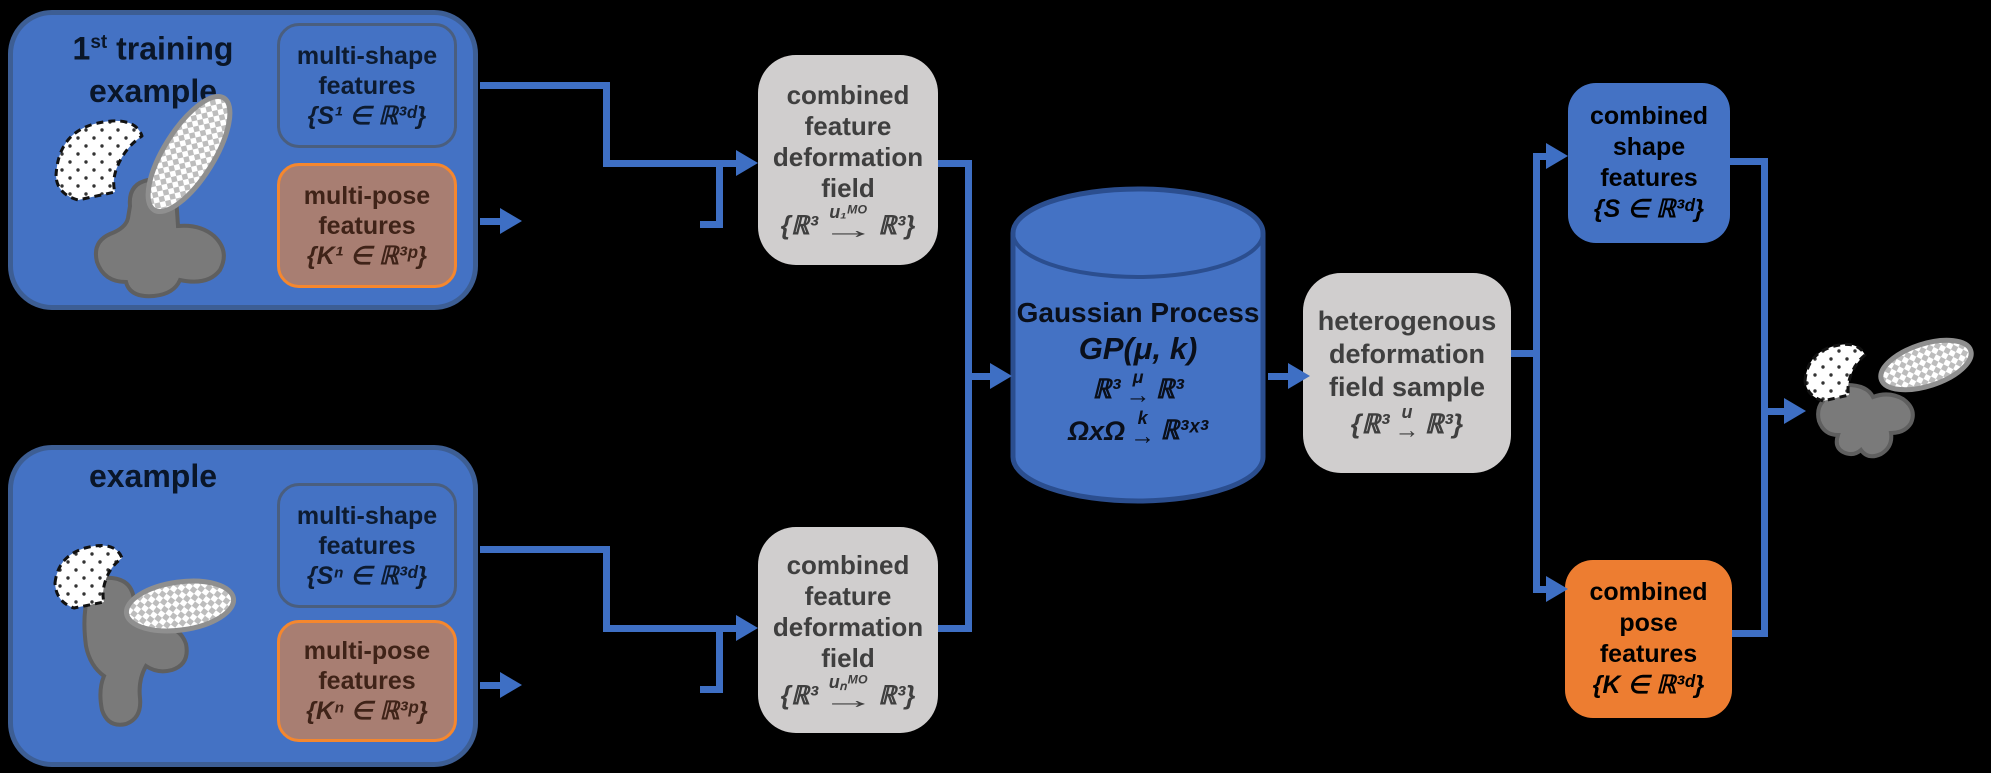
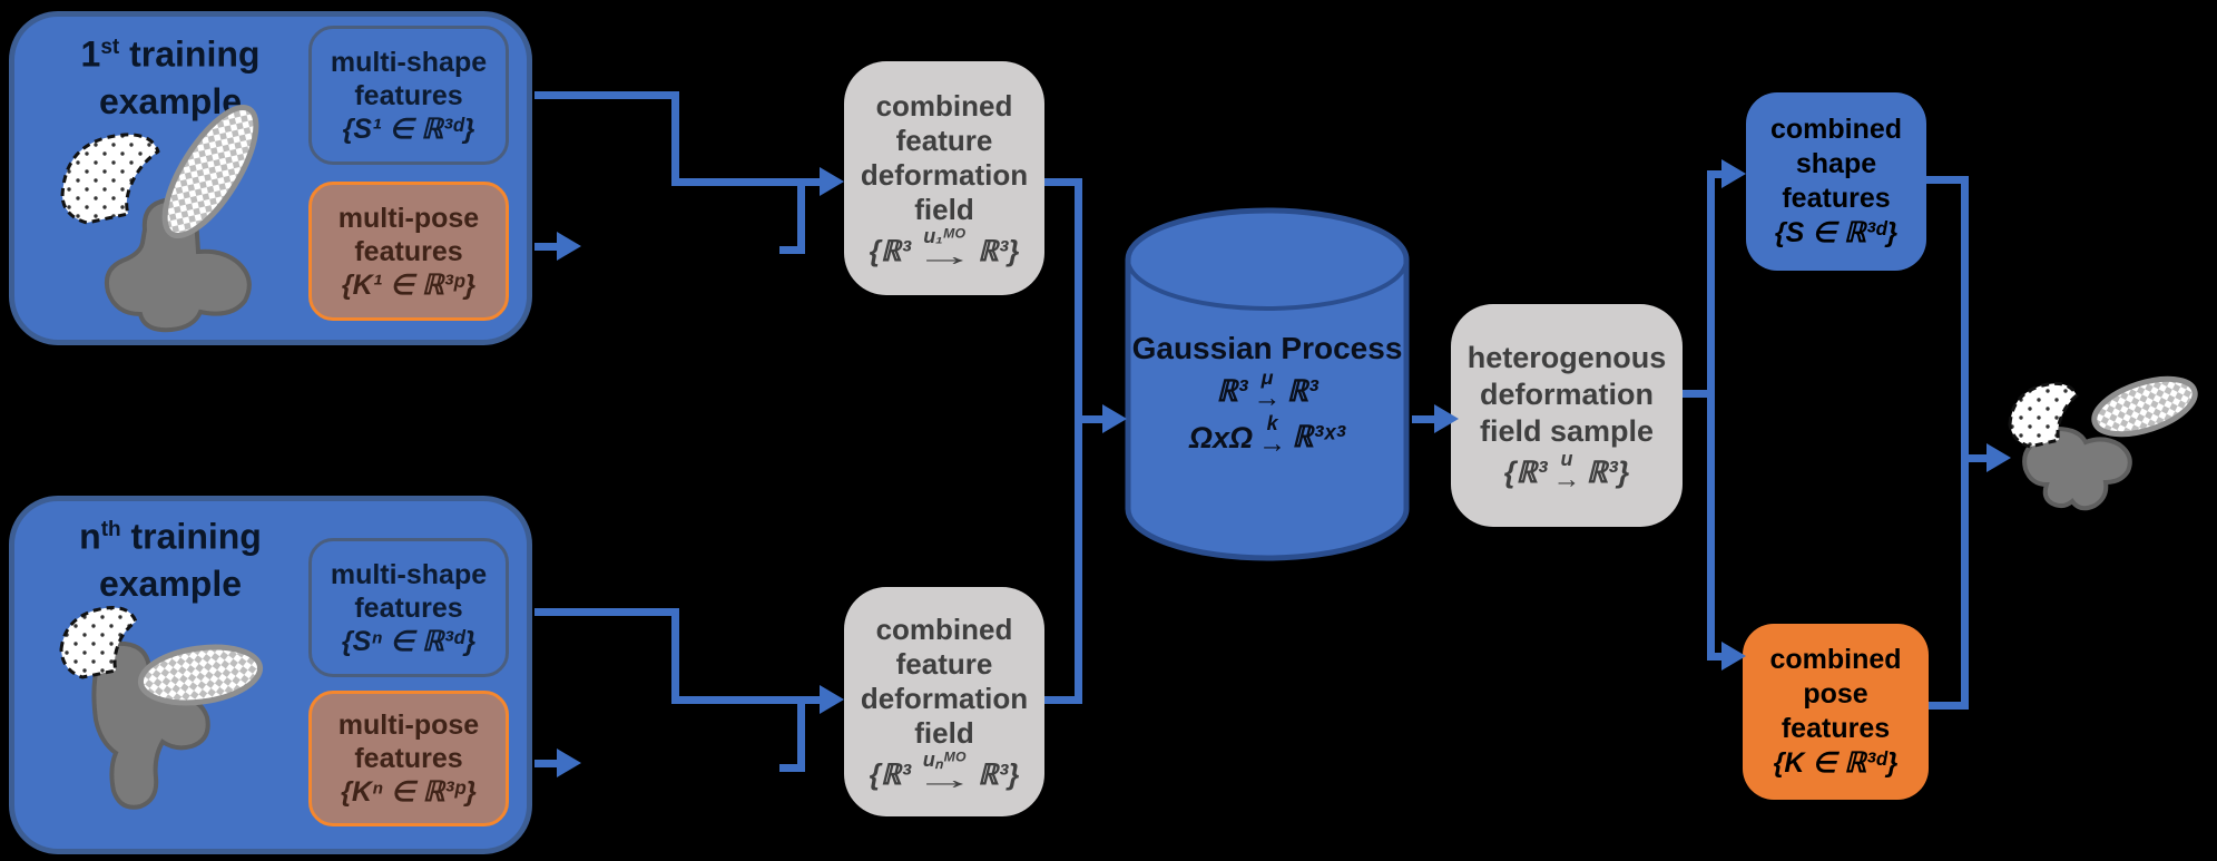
  1st training
  example
  multi-shape
  features
  {S¹ ∈ ℝ³ᵈ}
  multi-pose
  features
  {K¹ ∈ ℝ³ᵖ}
+ nth training
  example
  multi-shape
  features
  {Sⁿ ∈ ℝ³ᵈ}
  multi-pose
  features
  {Kⁿ ∈ ℝ³ᵖ}
  combined
  feature
  deformation
  field
  {ℝ³
  u₁ᴹᴼ
  →
  ℝ³}
  combined
  feature
  deformation
  field
  {ℝ³
  uₙᴹᴼ
  →
  ℝ³}
  Gaussian Process
- GP(μ, k)
  ℝ³
  μ
  →
  ℝ³
  ΩxΩ
  k
  →
  ℝ³ˣ³
  heterogenous
  deformation
  field sample
  {ℝ³
  u
  →
  ℝ³}
  combined
  shape
  features
  {S ∈ ℝ³ᵈ}
  combined
  pose
  features
  {K ∈ ℝ³ᵈ}
